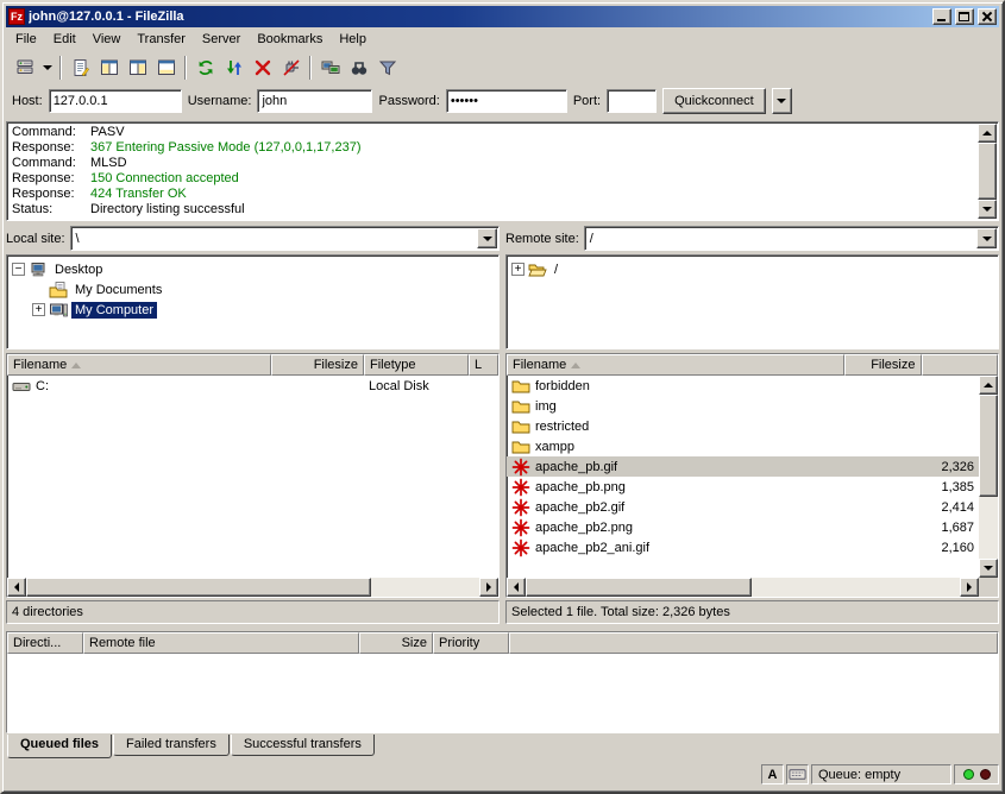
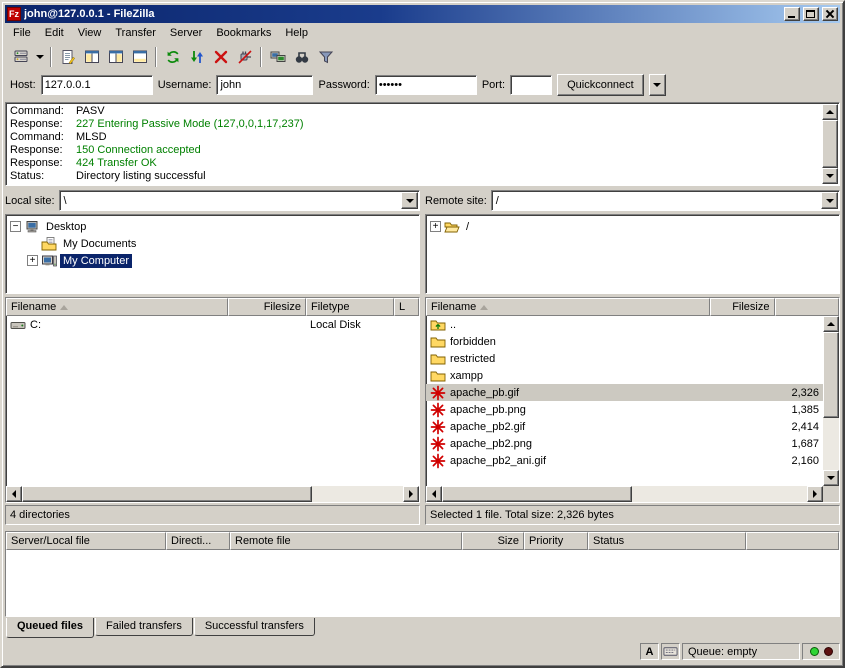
  Fz
  john@127.0.0.1 - FileZilla
  File
  Edit
  View
  Transfer
  Server
  Bookmarks
  Help
  Host:
  127.0.0.1
  Username:
  john
  Password:
  ••••••
  Port:
  Quickconnect
  Command:
  PASV
  Response:
- 367 Entering Passive Mode (127,0,0,1,17,237)
+ 227 Entering Passive Mode (127,0,0,1,17,237)
  Command:
  MLSD
  Response:
  150 Connection accepted
  Response:
  424 Transfer OK
  Status:
  Directory listing successful
  Local site:
  \
  Remote site:
  /
  −
  Desktop
  My Documents
  +
  My Computer
  +
  /
  Filename
  Filesize
  Filetype
  L
  C:
  Local Disk
  Filename
  Filesize
+ ..
  forbidden
- img
  restricted
  xampp
  apache_pb.gif
  2,326
  apache_pb.png
  1,385
  apache_pb2.gif
  2,414
  apache_pb2.png
  1,687
  apache_pb2_ani.gif
  2,160
  4 directories
  Selected 1 file. Total size: 2,326 bytes
+ Server/Local file
  Directi...
  Remote file
  Size
  Priority
+ Status
  Queued files
  Failed transfers
  Successful transfers
  A
  Queue: empty
